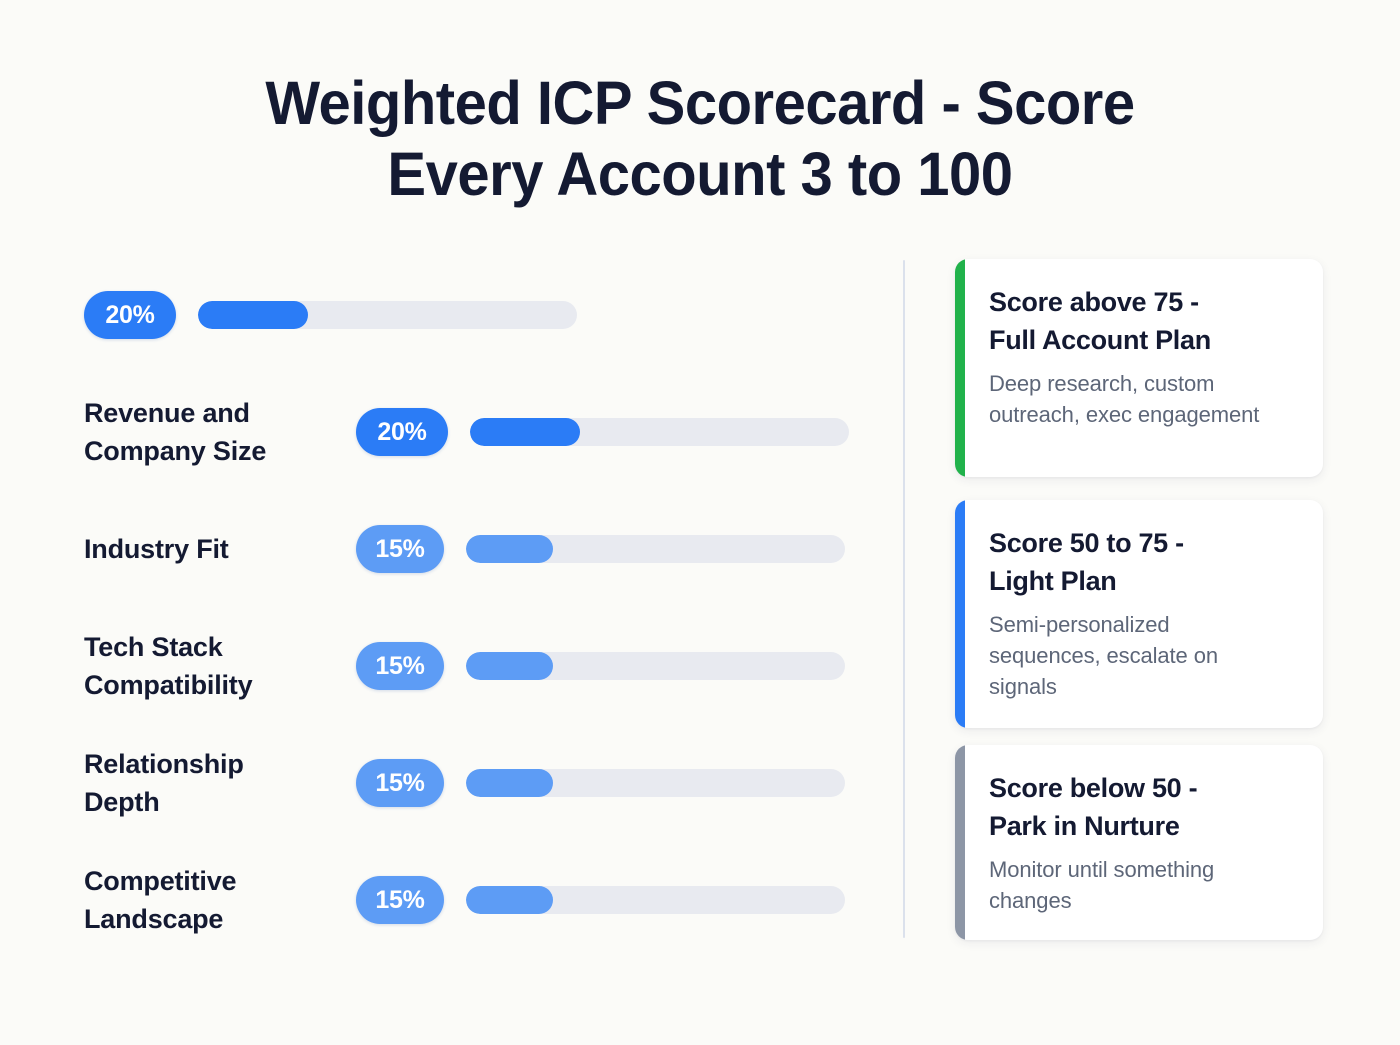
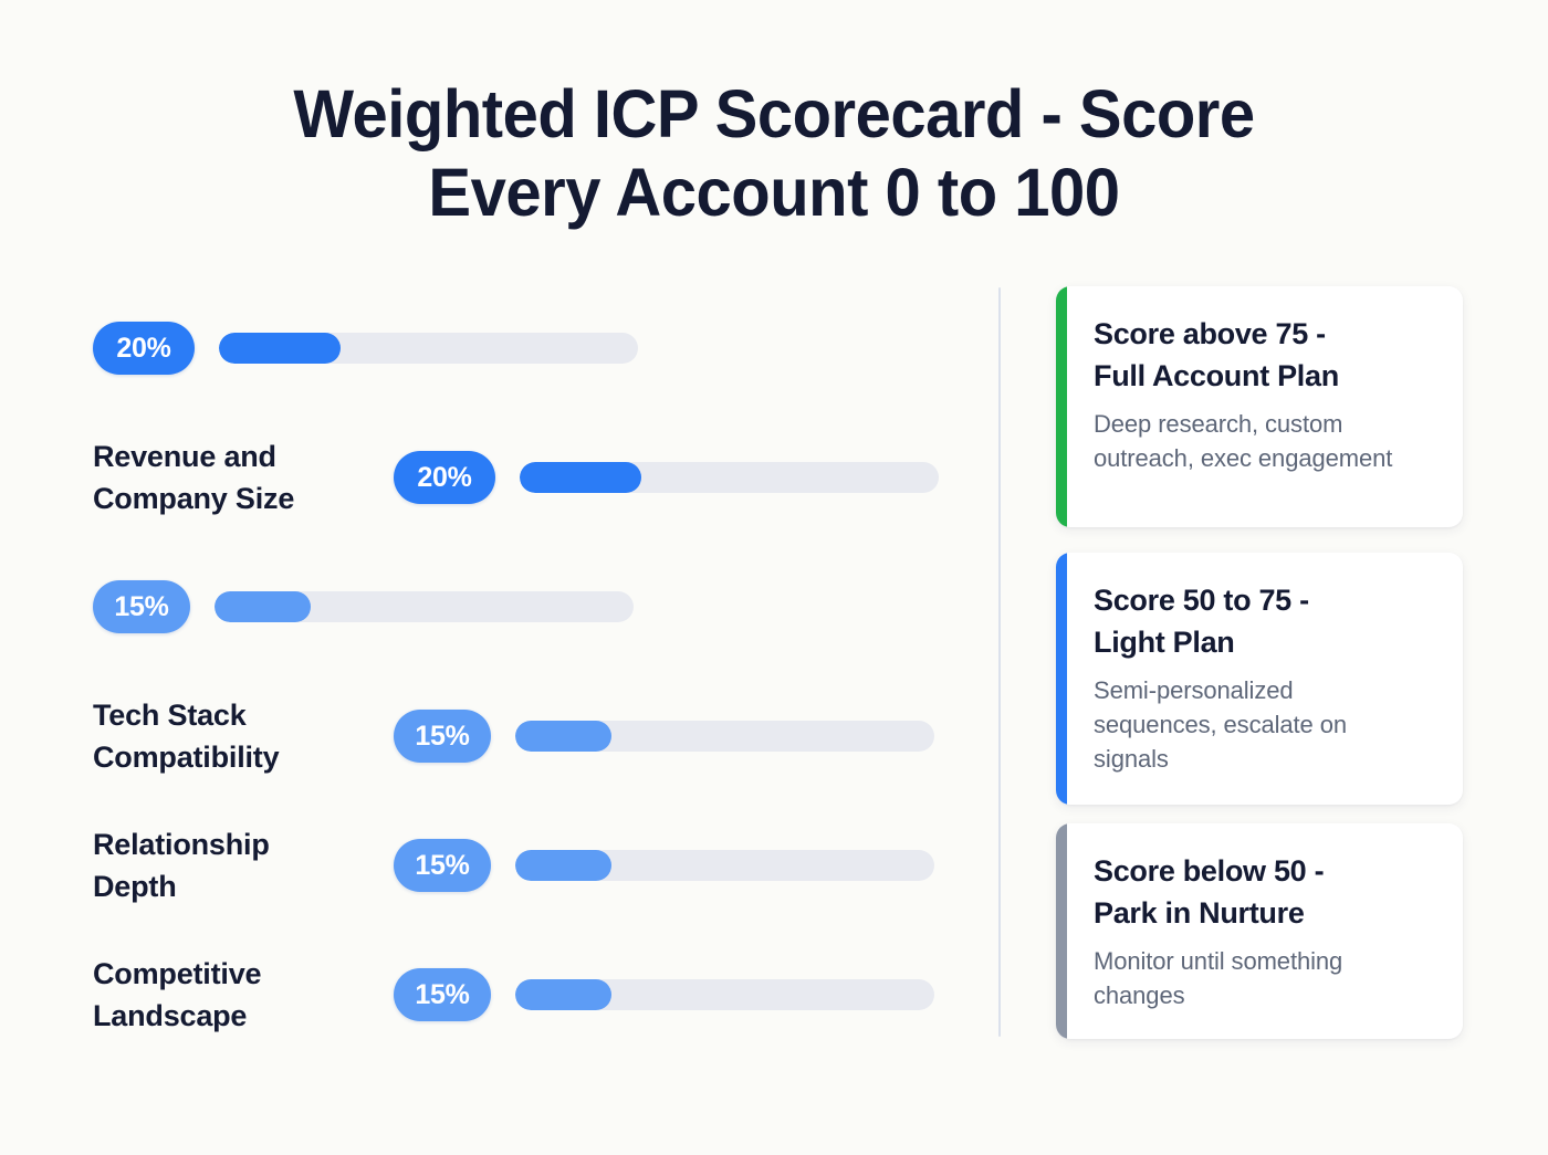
- Weighted ICP Scorecard - Score Every Account 3 to 100
+ Weighted ICP Scorecard - Score Every Account 0 to 100
  20%
  Revenue and
  Company Size
  20%
- Industry Fit
  15%
  Tech Stack
  Compatibility
  15%
  Relationship
  Depth
  15%
  Competitive
  Landscape
  15%
  Score above 75 -
  Full Account Plan
  Deep research, custom
  outreach, exec engagement
  Score 50 to 75 -
  Light Plan
  Semi-personalized
  sequences, escalate on
  signals
  Score below 50 -
  Park in Nurture
  Monitor until something
  changes
